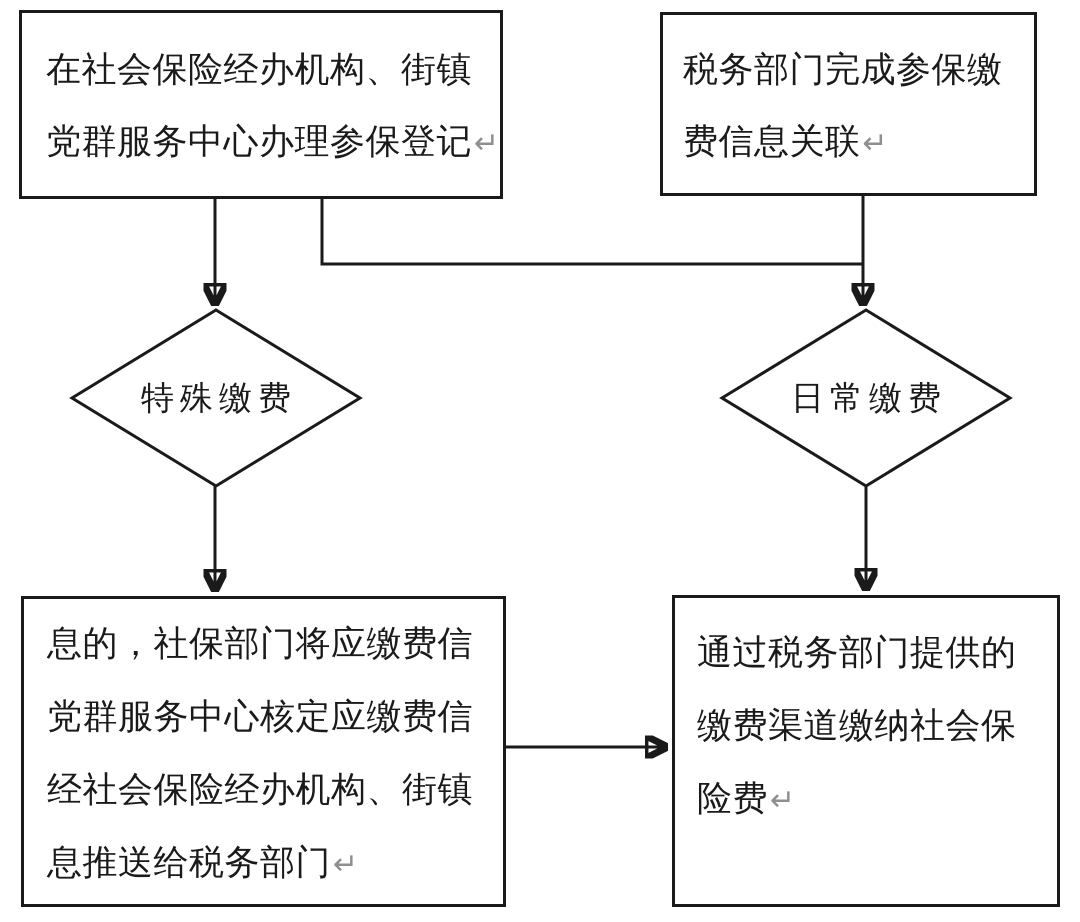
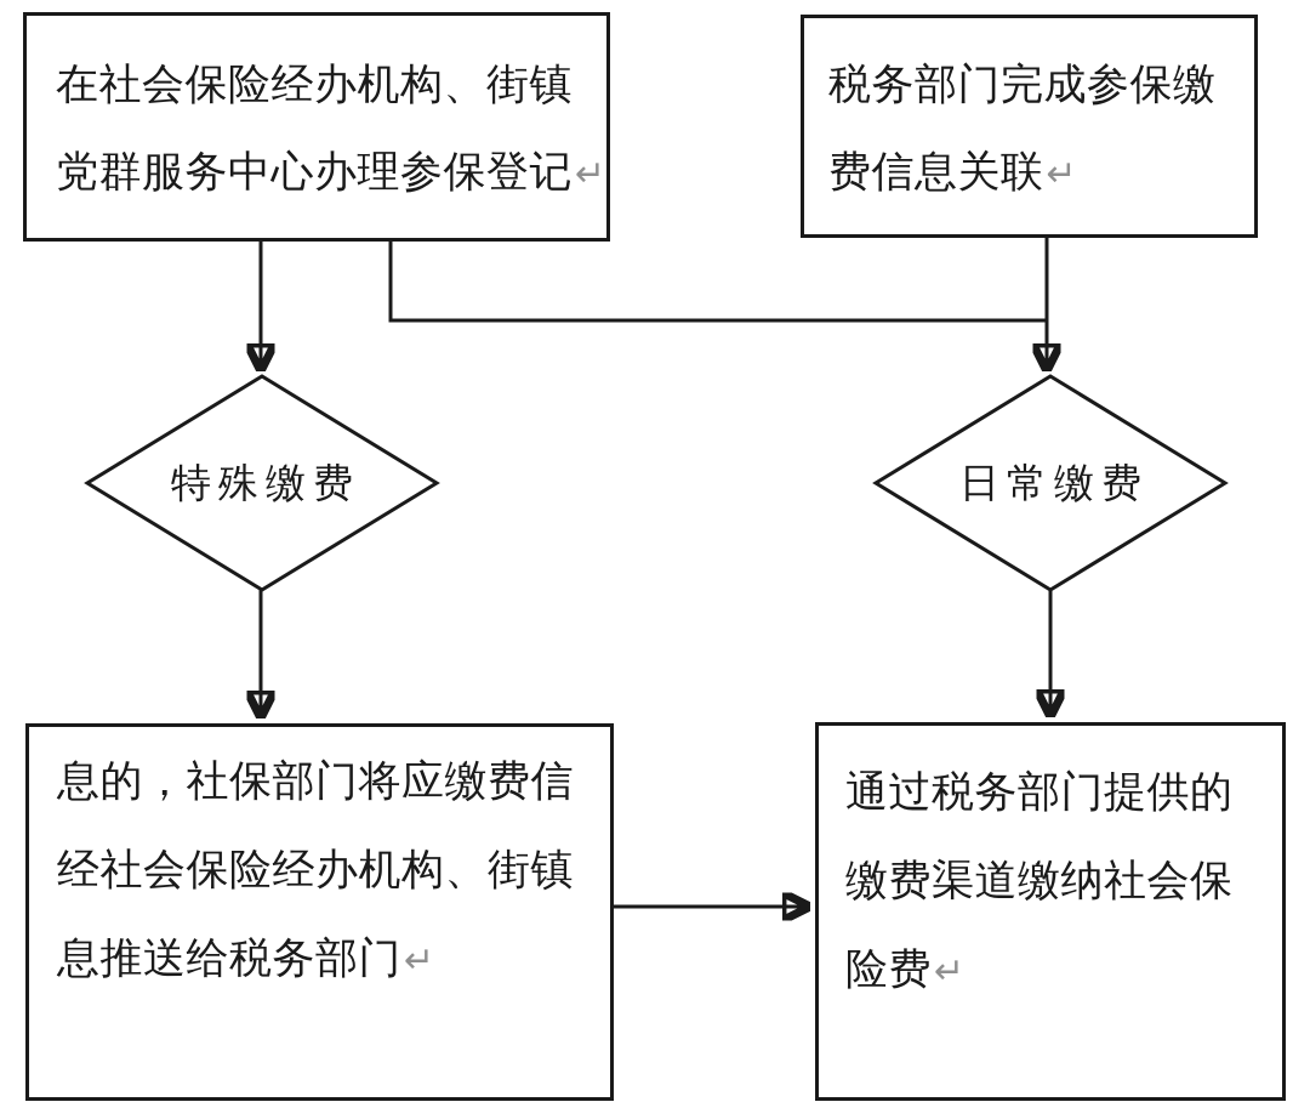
  在社会保险经办机构、街镇
  党群服务中心办理参保登记↵
  税务部门完成参保缴
  费信息关联↵
  特殊缴费
  日常缴费
  息的，社保部门将应缴费信
- 党群服务中心核定应缴费信
  经社会保险经办机构、街镇
  息推送给税务部门↵
  通过税务部门提供的
  缴费渠道缴纳社会保
  险费↵
